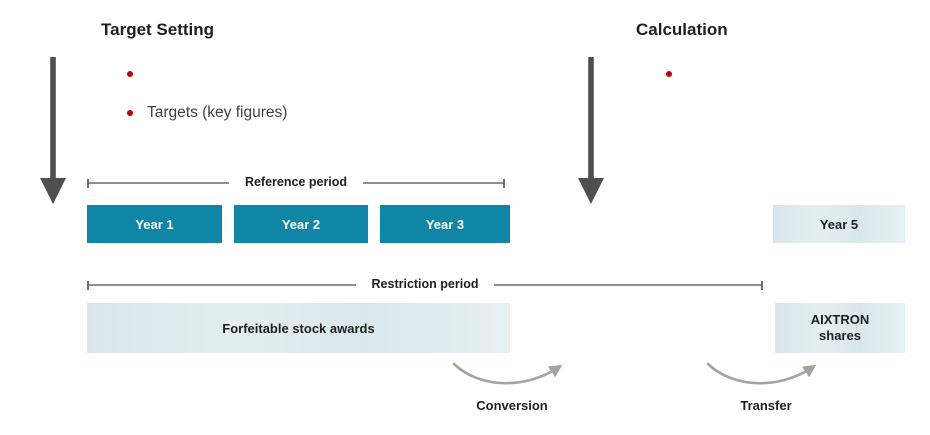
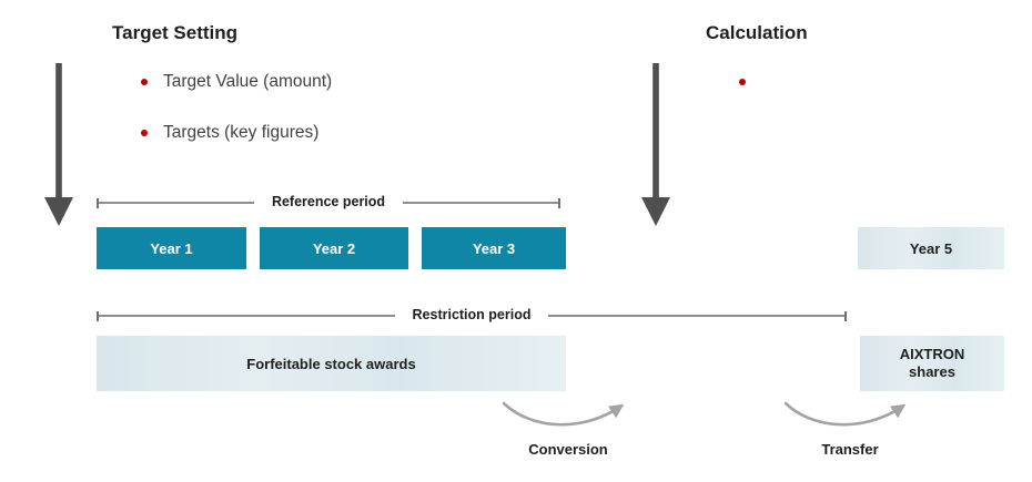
  Target Setting
  Calculation
+ Target Value (amount)
  Targets (key figures)
  Reference period
  Year 1
  Year 2
  Year 3
  Year 5
  Restriction period
  Forfeitable stock awards
  AIXTRON
  shares
  Conversion
  Transfer
